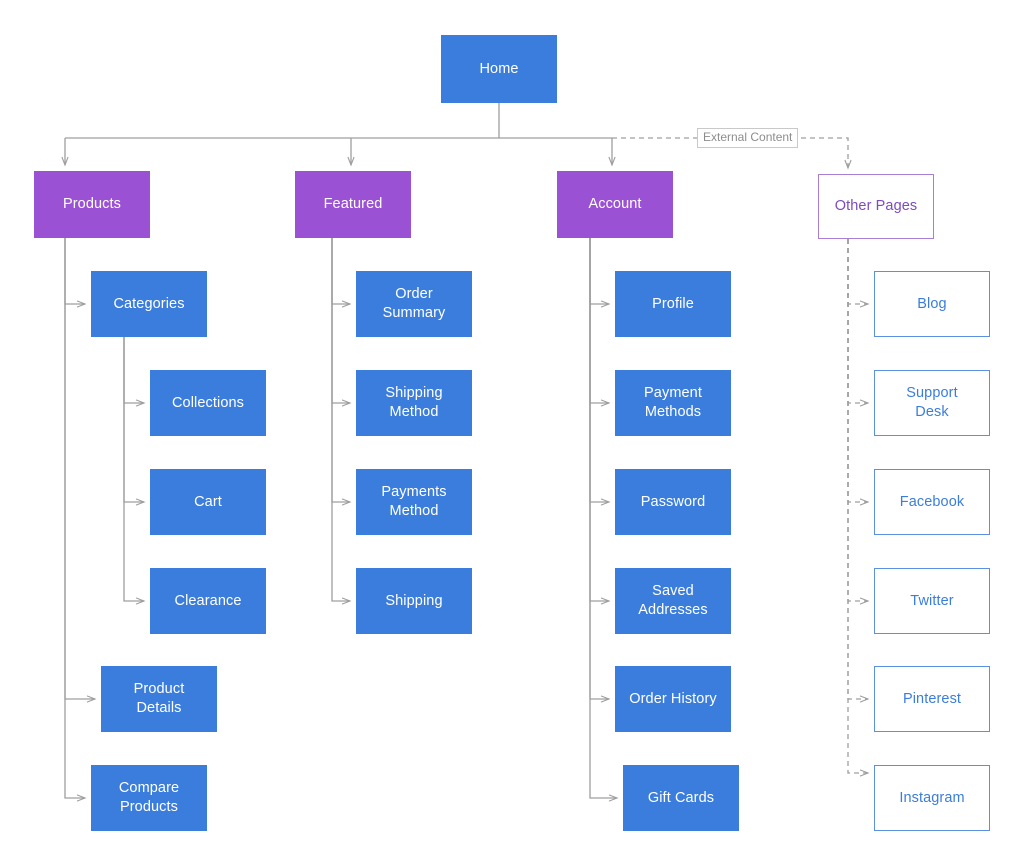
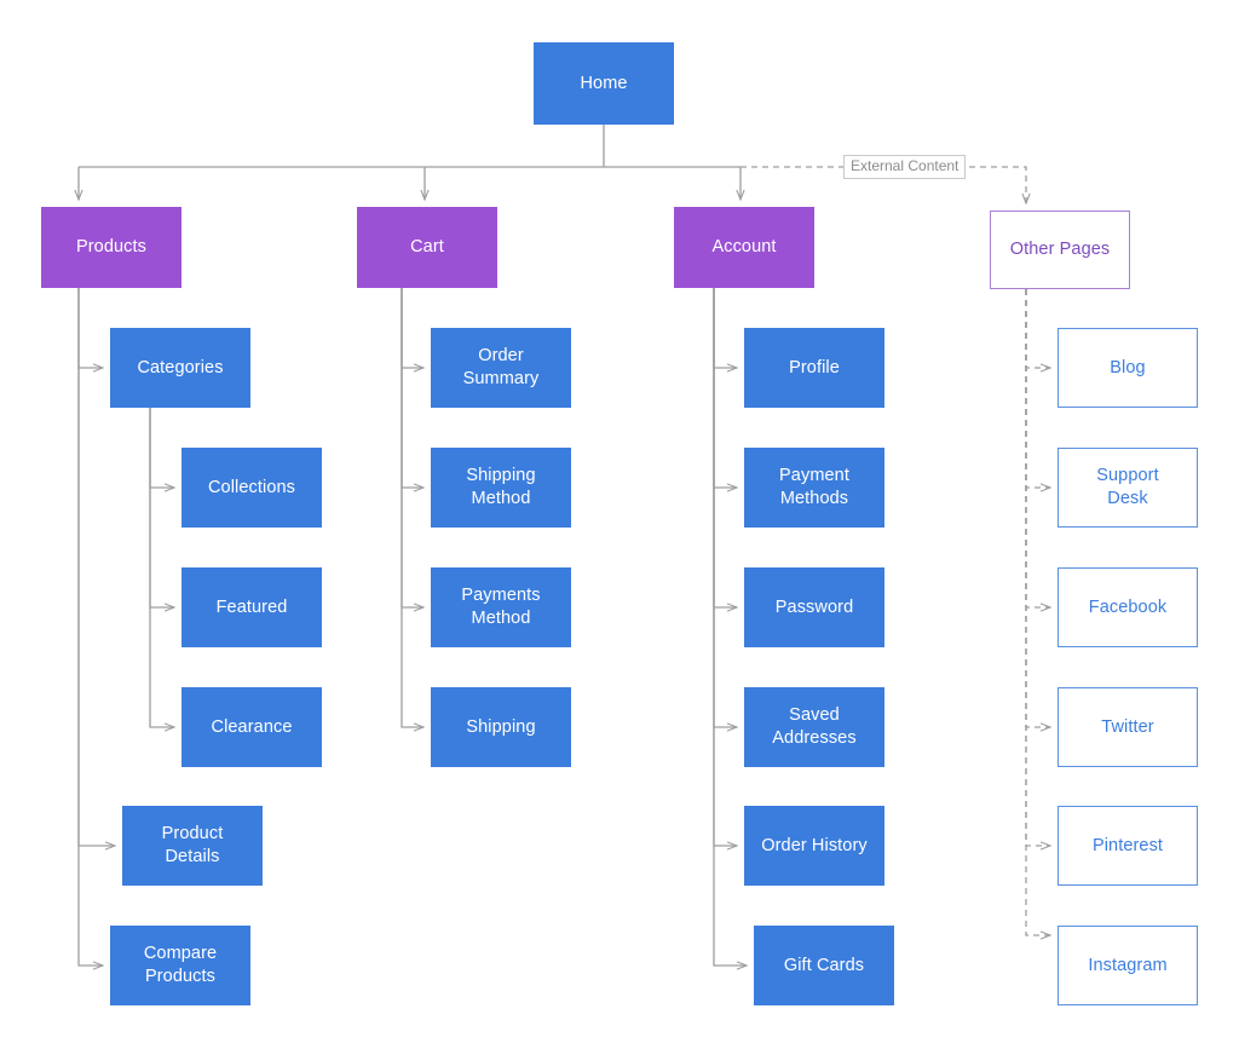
  Home
  Products
- Featured
+ Cart
  Account
  Other Pages
  Categories
  Collections
- Cart
+ Featured
  Clearance
  Product
  Details
  Compare
  Products
  Order
  Summary
  Shipping
  Method
  Payments
  Method
  Shipping
  Profile
  Payment
  Methods
  Password
  Saved
  Addresses
  Order History
  Gift Cards
  Blog
  Support
  Desk
  Facebook
  Twitter
  Pinterest
  Instagram
  External Content
